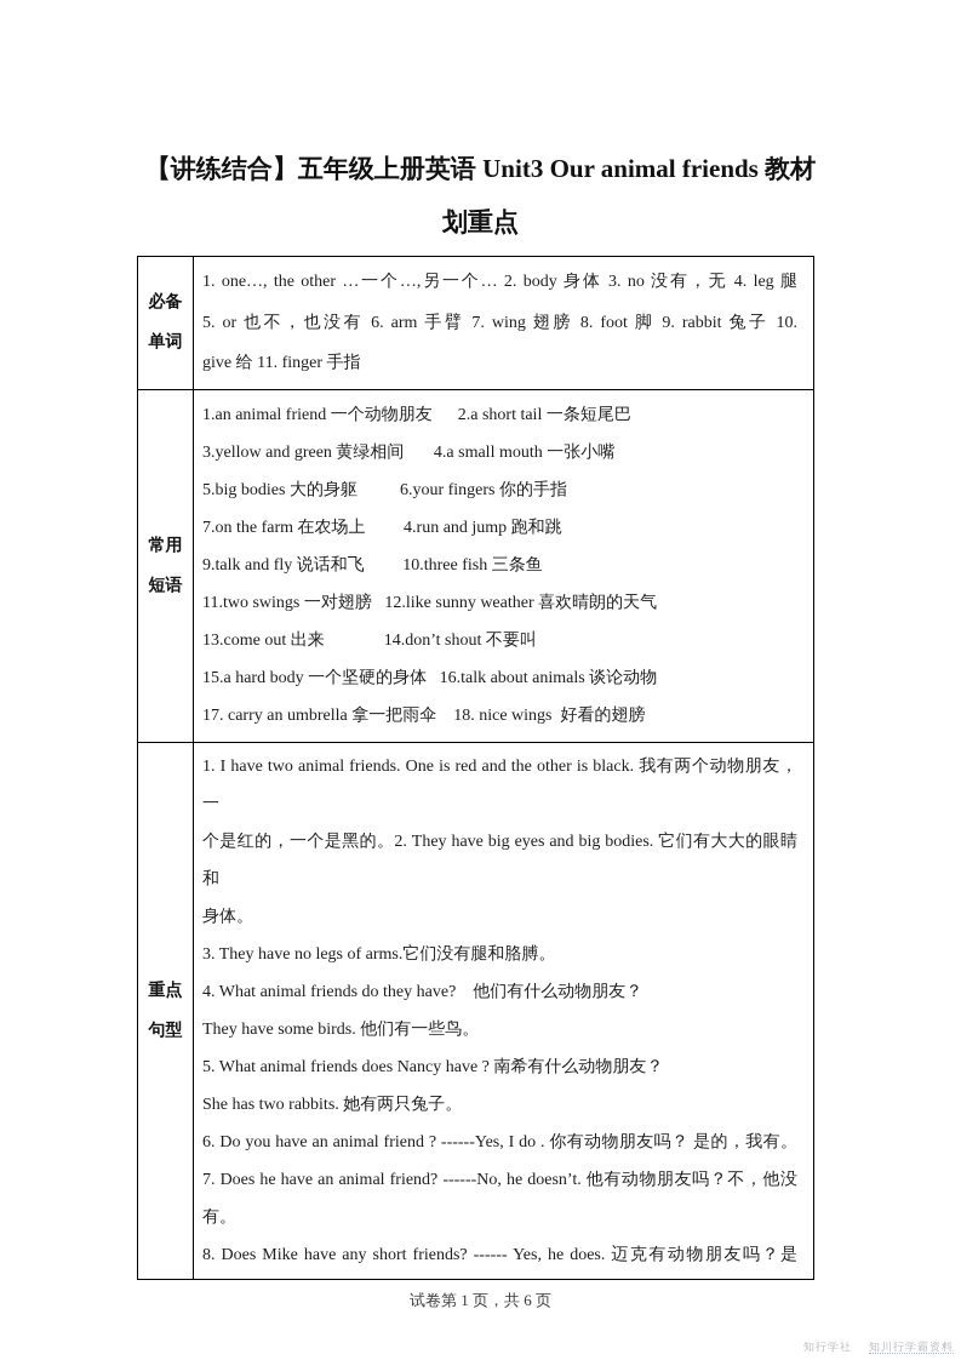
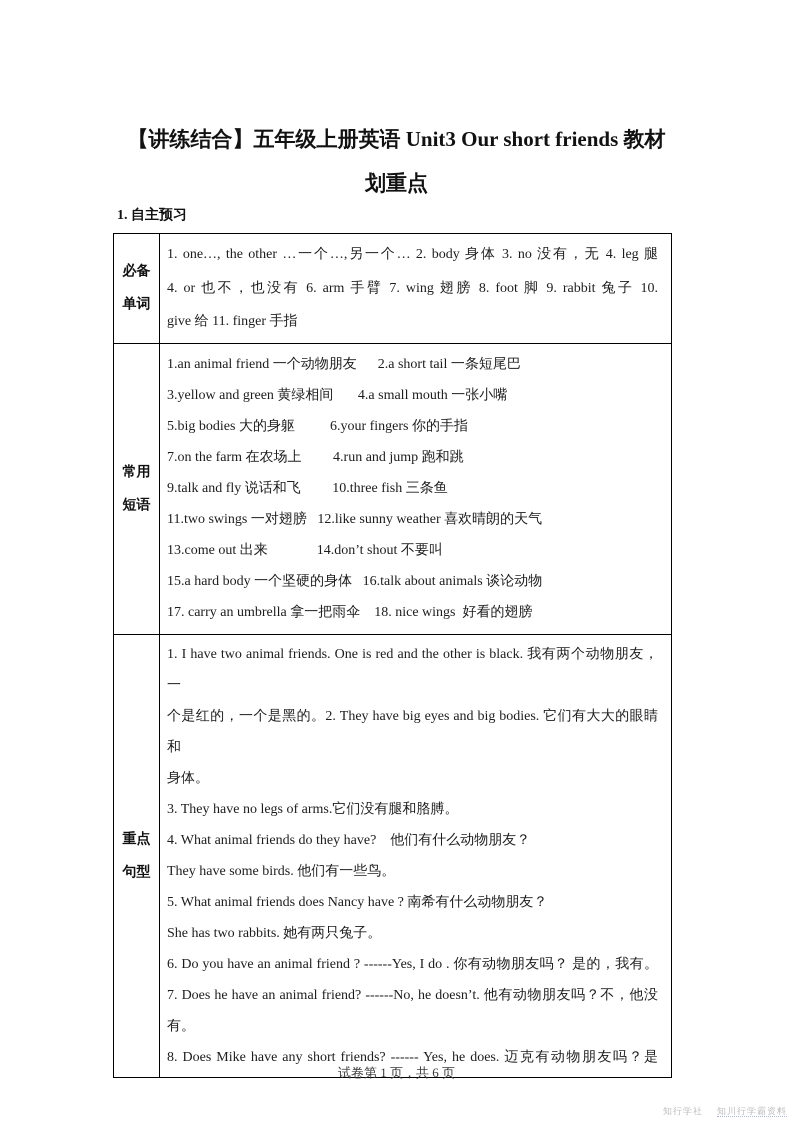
- 【讲练结合】五年级上册英语 Unit3 Our animal friends 教材
+ 【讲练结合】五年级上册英语 Unit3 Our short friends 教材
  划重点
+ 1. 自主预习
- 必备 单词	1. one…, the other …一个…,另一个… 2. body 身体 3. no 没有，无 4. leg 腿5. or 也不，也没有 6. arm 手臂 7. wing 翅膀 8. foot 脚 9. rabbit 兔子 10.give 给 11. finger 手指
+ 必备 单词	1. one…, the other …一个…,另一个… 2. body 身体 3. no 没有，无 4. leg 腿4. or 也不，也没有 6. arm 手臂 7. wing 翅膀 8. foot 脚 9. rabbit 兔子 10.give 给 11. finger 手指
  常用 短语	1.an animal friend 一个动物朋友 2.a short tail 一条短尾巴3.yellow and green 黄绿相间 4.a small mouth 一张小嘴5.big bodies 大的身躯 6.your fingers 你的手指7.on the farm 在农场上 4.run and jump 跑和跳9.talk and fly 说话和飞 10.three fish 三条鱼11.two swings 一对翅膀 12.like sunny weather 喜欢晴朗的天气13.come out 出来 14.don’t shout 不要叫15.a hard body 一个坚硬的身体 16.talk about animals 谈论动物17. carry an umbrella 拿一把雨伞 18. nice wings 好看的翅膀
  重点 句型	1. I have two animal friends. One is red and the other is black. 我有两个动物朋友，一个是红的，一个是黑的。2. They have big eyes and big bodies. 它们有大大的眼睛和身体。3. They have no legs of arms.它们没有腿和胳膊。4. What animal friends do they have? 他们有什么动物朋友？They have some birds. 他们有一些鸟。5. What animal friends does Nancy have ? 南希有什么动物朋友？She has two rabbits. 她有两只兔子。6. Do you have an animal friend ? ------Yes, I do . 你有动物朋友吗？ 是的，我有。7. Does he have an animal friend? ------No, he doesn’t. 他有动物朋友吗？不，他没有。8. Does Mike have any short friends? ------ Yes, he does. 迈克有动物朋友吗？是
  试卷第 1 页，共 6 页
  知行学社 知川行学霸资料
